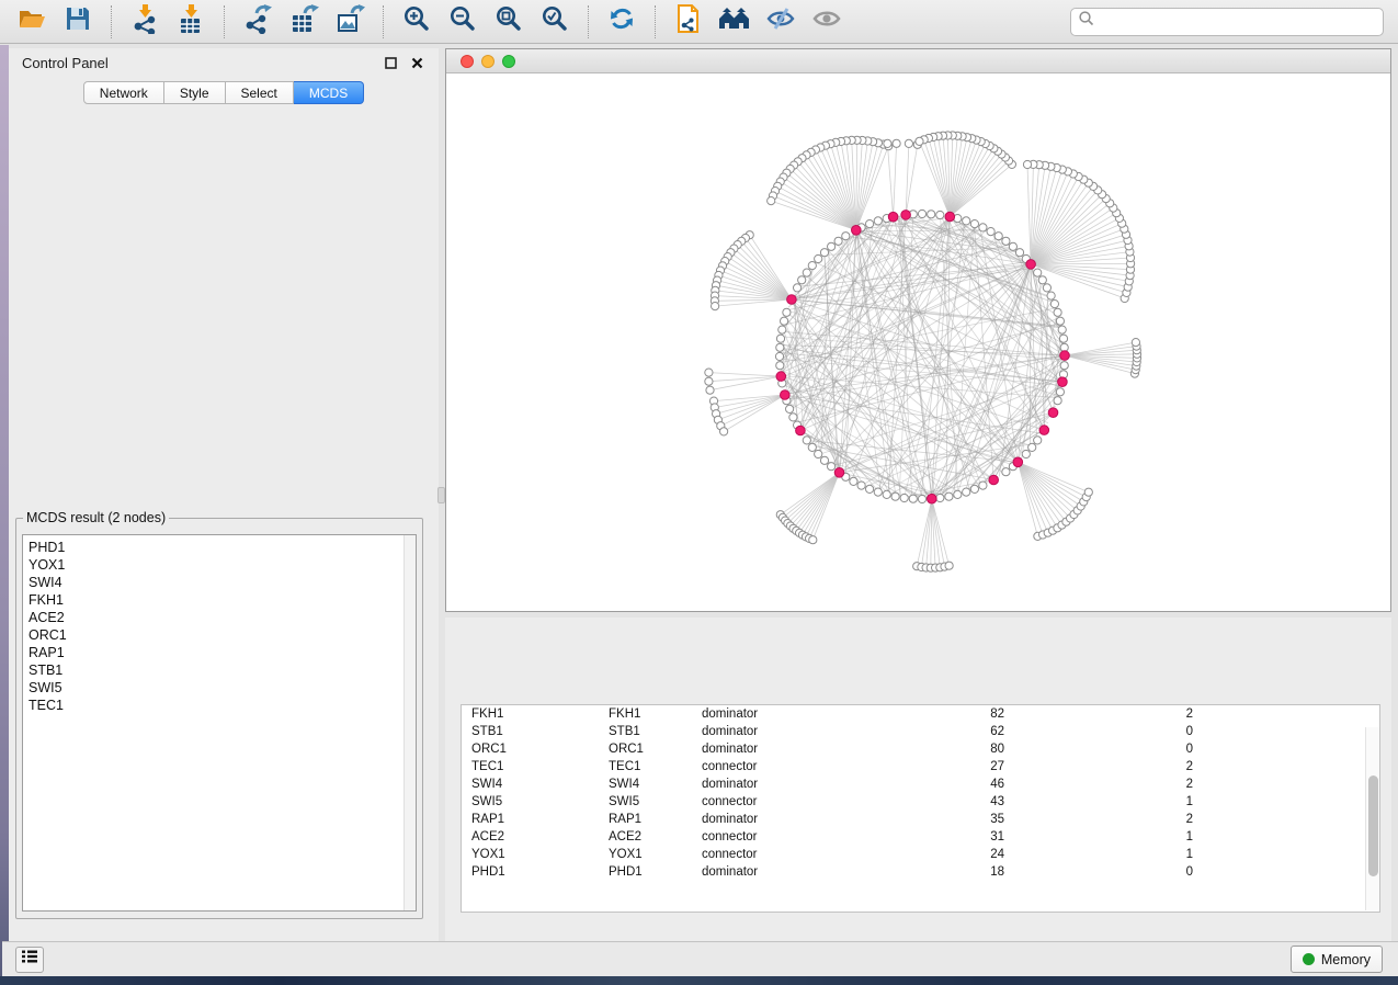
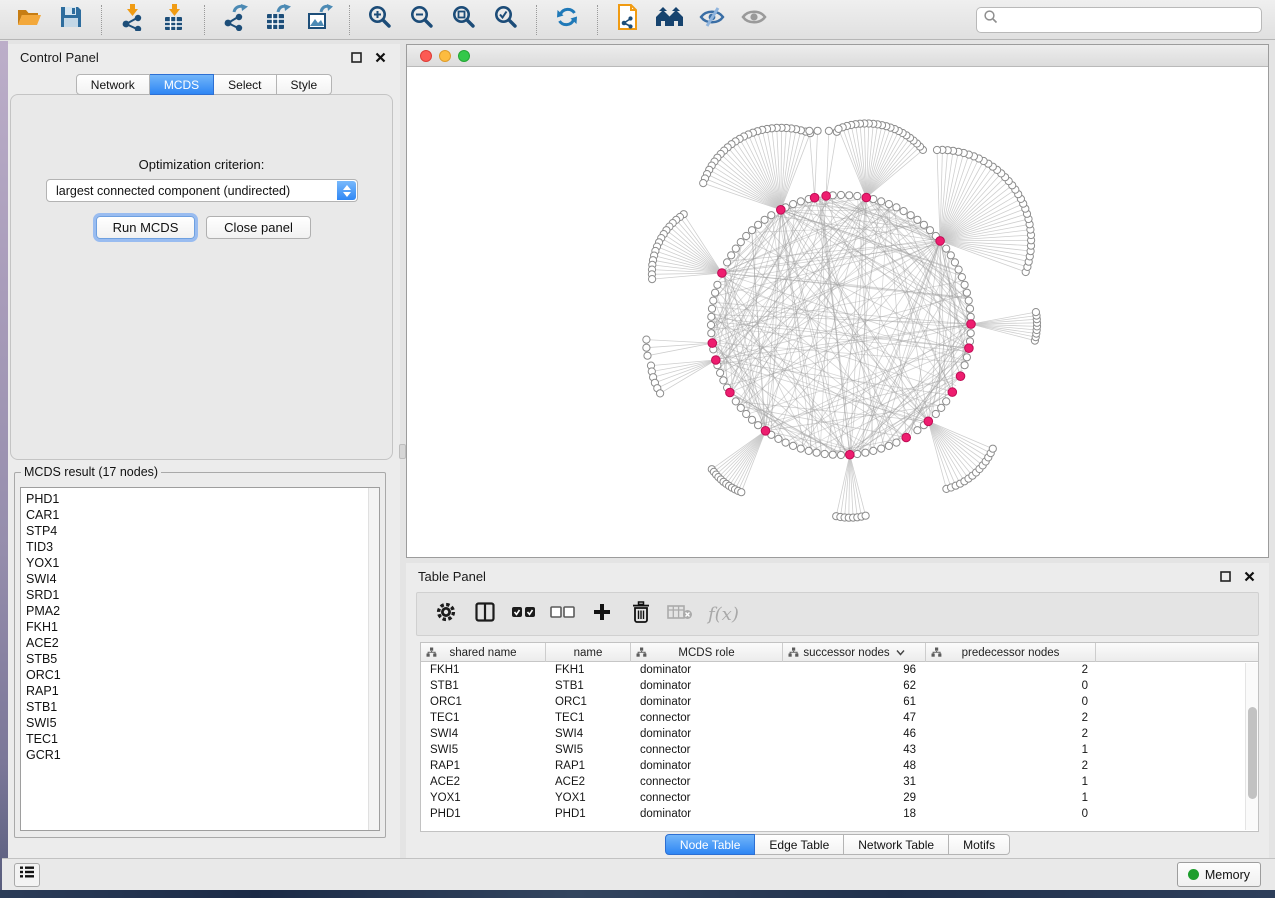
  Control Panel
  Network
- Style
+ MCDS
  Select
- MCDS
+ Style
+ Optimization criterion:
+ largest connected component (undirected)
+ Run MCDS
+ Close panel
- MCDS result (2 nodes)
+ MCDS result (17 nodes)
  PHD1
+ CAR1
+ STP4
+ TID3
  YOX1
  SWI4
+ SRD1
+ PMA2
  FKH1
  ACE2
+ STB5
  ORC1
  RAP1
  STB1
  SWI5
  TEC1
+ GCR1
+ Table Panel
+ f(x)
+ shared name
+ name
+ MCDS role
+ successor nodes
+ predecessor nodes
  FKH1
  FKH1
  dominator
- 82
+ 96
  2
  STB1
  STB1
  dominator
  62
  0
  ORC1
  ORC1
  dominator
- 80
+ 61
  0
  TEC1
  TEC1
  connector
- 27
+ 47
  2
  SWI4
  SWI4
  dominator
  46
  2
  SWI5
  SWI5
  connector
  43
  1
  RAP1
  RAP1
  dominator
- 35
+ 48
  2
  ACE2
  ACE2
  connector
  31
  1
  YOX1
  YOX1
  connector
- 24
+ 29
  1
  PHD1
  PHD1
  dominator
  18
  0
+ Node Table
+ Edge Table
+ Network Table
+ Motifs
  Memory
